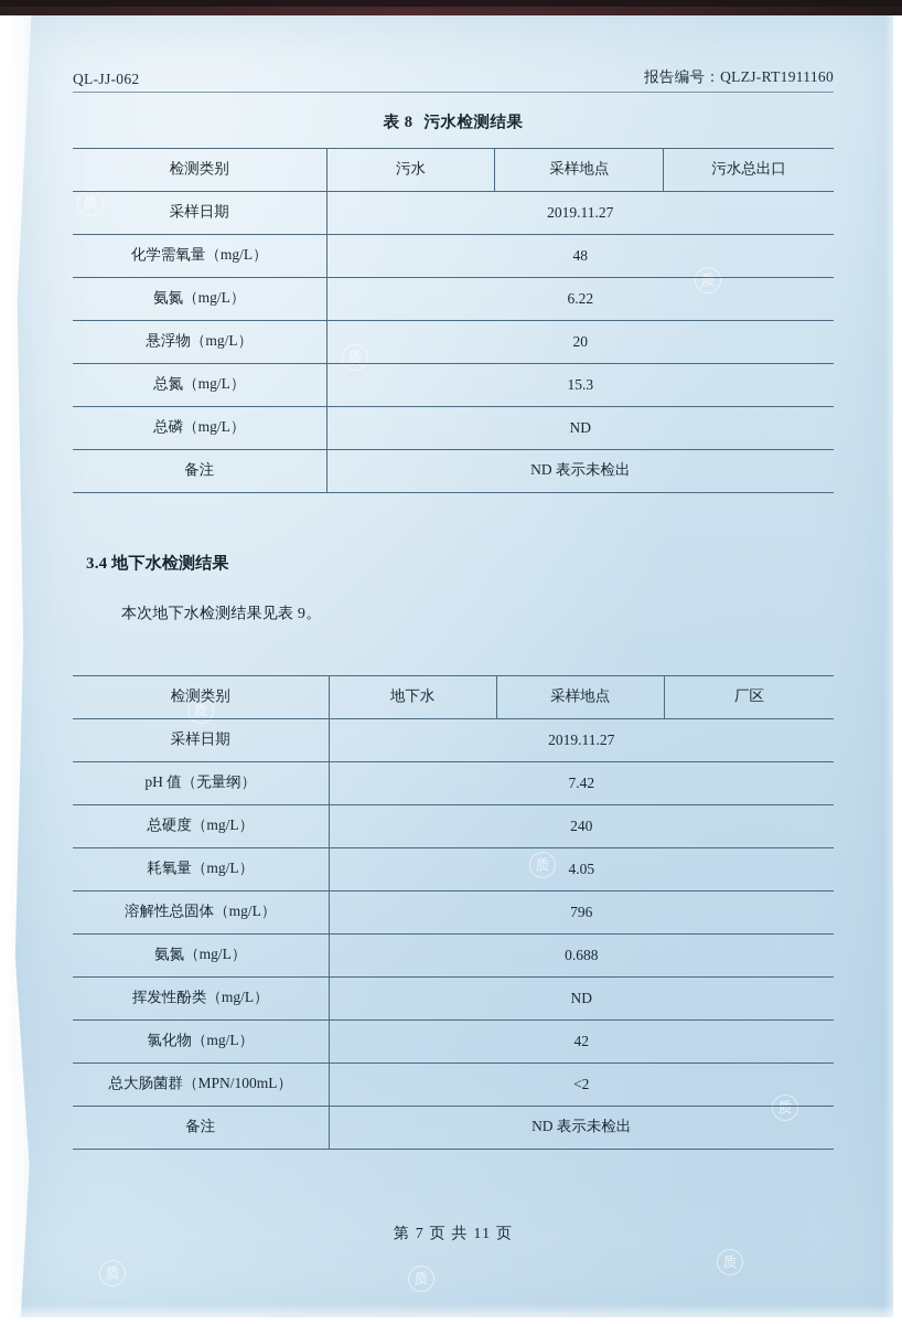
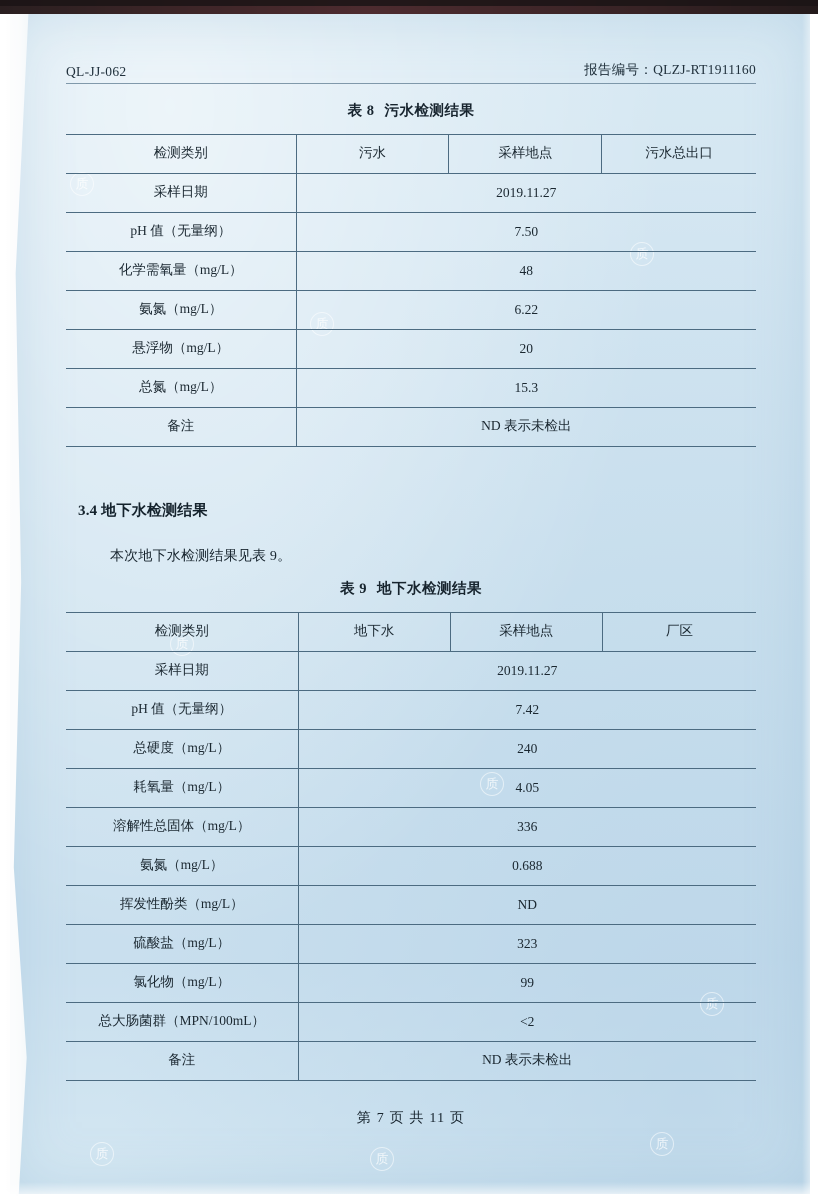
  质
  质
  质
  质
  质
  质
  质
  质
  QL-JJ-062
  报告编号：QLZJ-RT1911160
  表 8 污水检测结果
  检测类别	污水	采样地点	污水总出口
  采样日期	2019.11.27
+ pH 值（无量纲）	7.50
  化学需氧量（mg/L）	48
  氨氮（mg/L）	6.22
  悬浮物（mg/L）	20
  总氮（mg/L）	15.3
- 总磷（mg/L）	ND
  备注	ND 表示未检出
  3.4 地下水检测结果
  本次地下水检测结果见表 9。
+ 表 9 地下水检测结果
  检测类别	地下水	采样地点	厂区
  采样日期	2019.11.27
  pH 值（无量纲）	7.42
  总硬度（mg/L）	240
  耗氧量（mg/L）	4.05
- 溶解性总固体（mg/L）	796
+ 溶解性总固体（mg/L）	336
  氨氮（mg/L）	0.688
  挥发性酚类（mg/L）	ND
+ 硫酸盐（mg/L）	323
- 氯化物（mg/L）	42
+ 氯化物（mg/L）	99
  总大肠菌群（MPN/100mL）	<2
  备注	ND 表示未检出
  第 7 页 共 11 页
